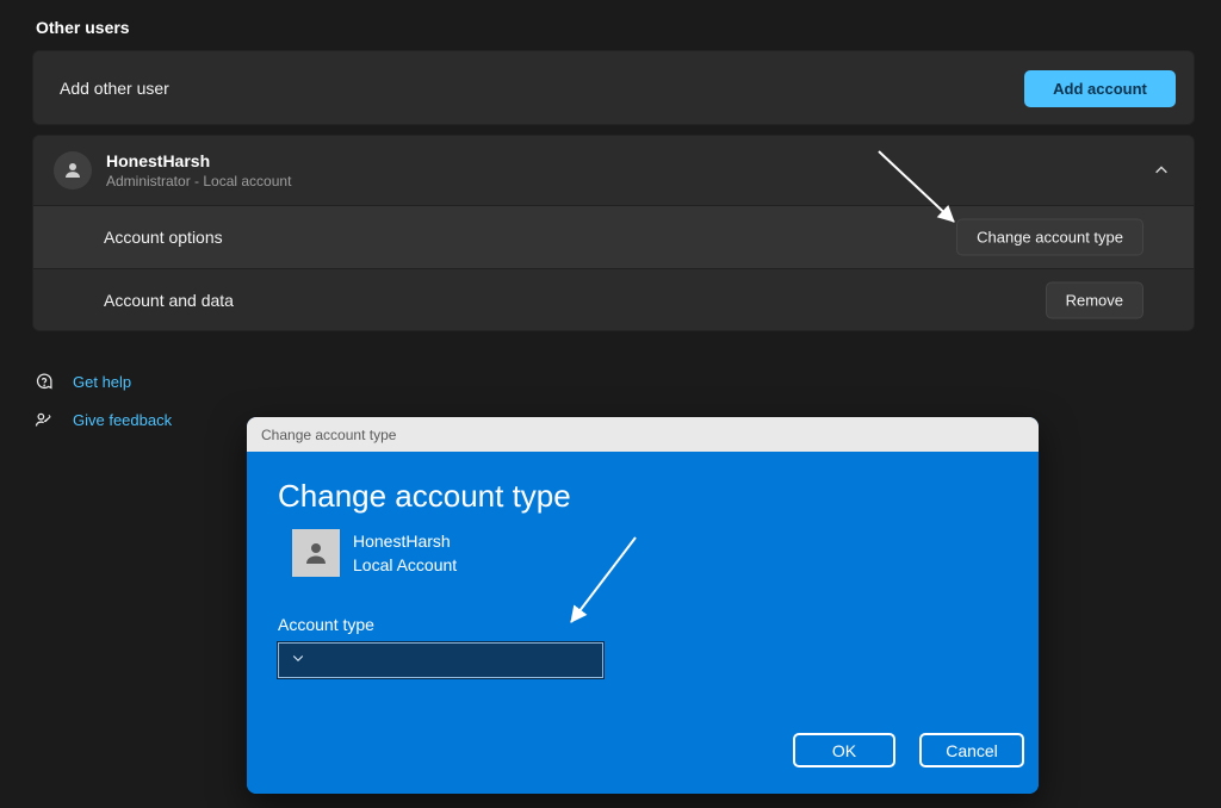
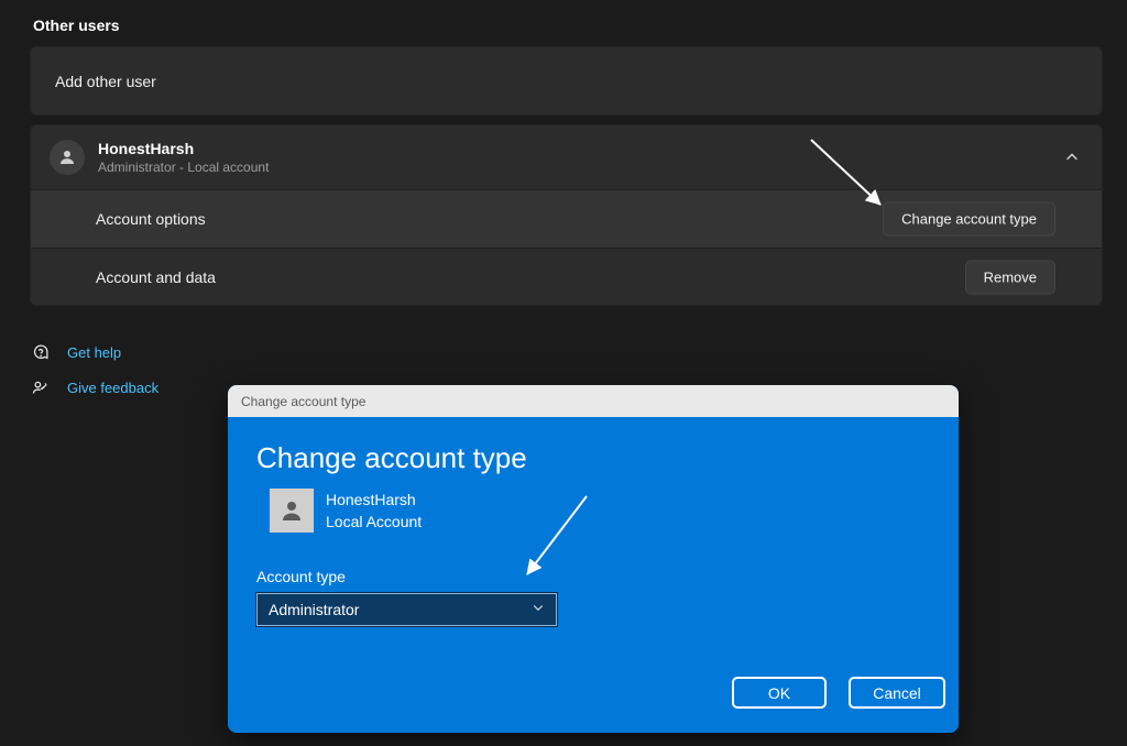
  Other users
  Add other user
- Add account
  HonestHarsh
  Administrator - Local account
  Account options
  Change account type
  Account and data
  Remove
  Get help
  Give feedback
  Change account type
  Change account type
  HonestHarsh
  Local Account
  Account type
+ Administrator
  OK
  Cancel
